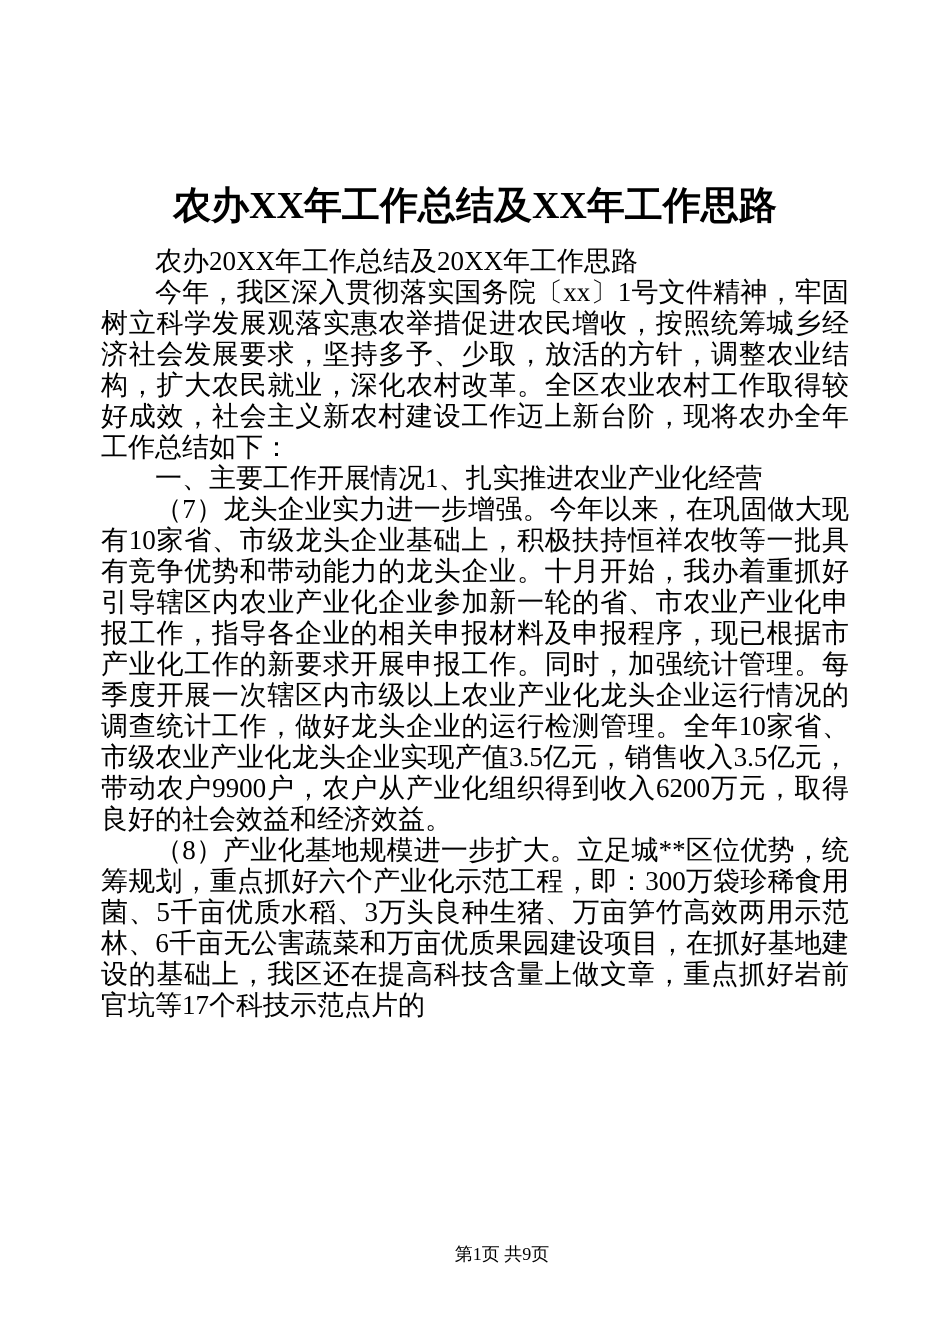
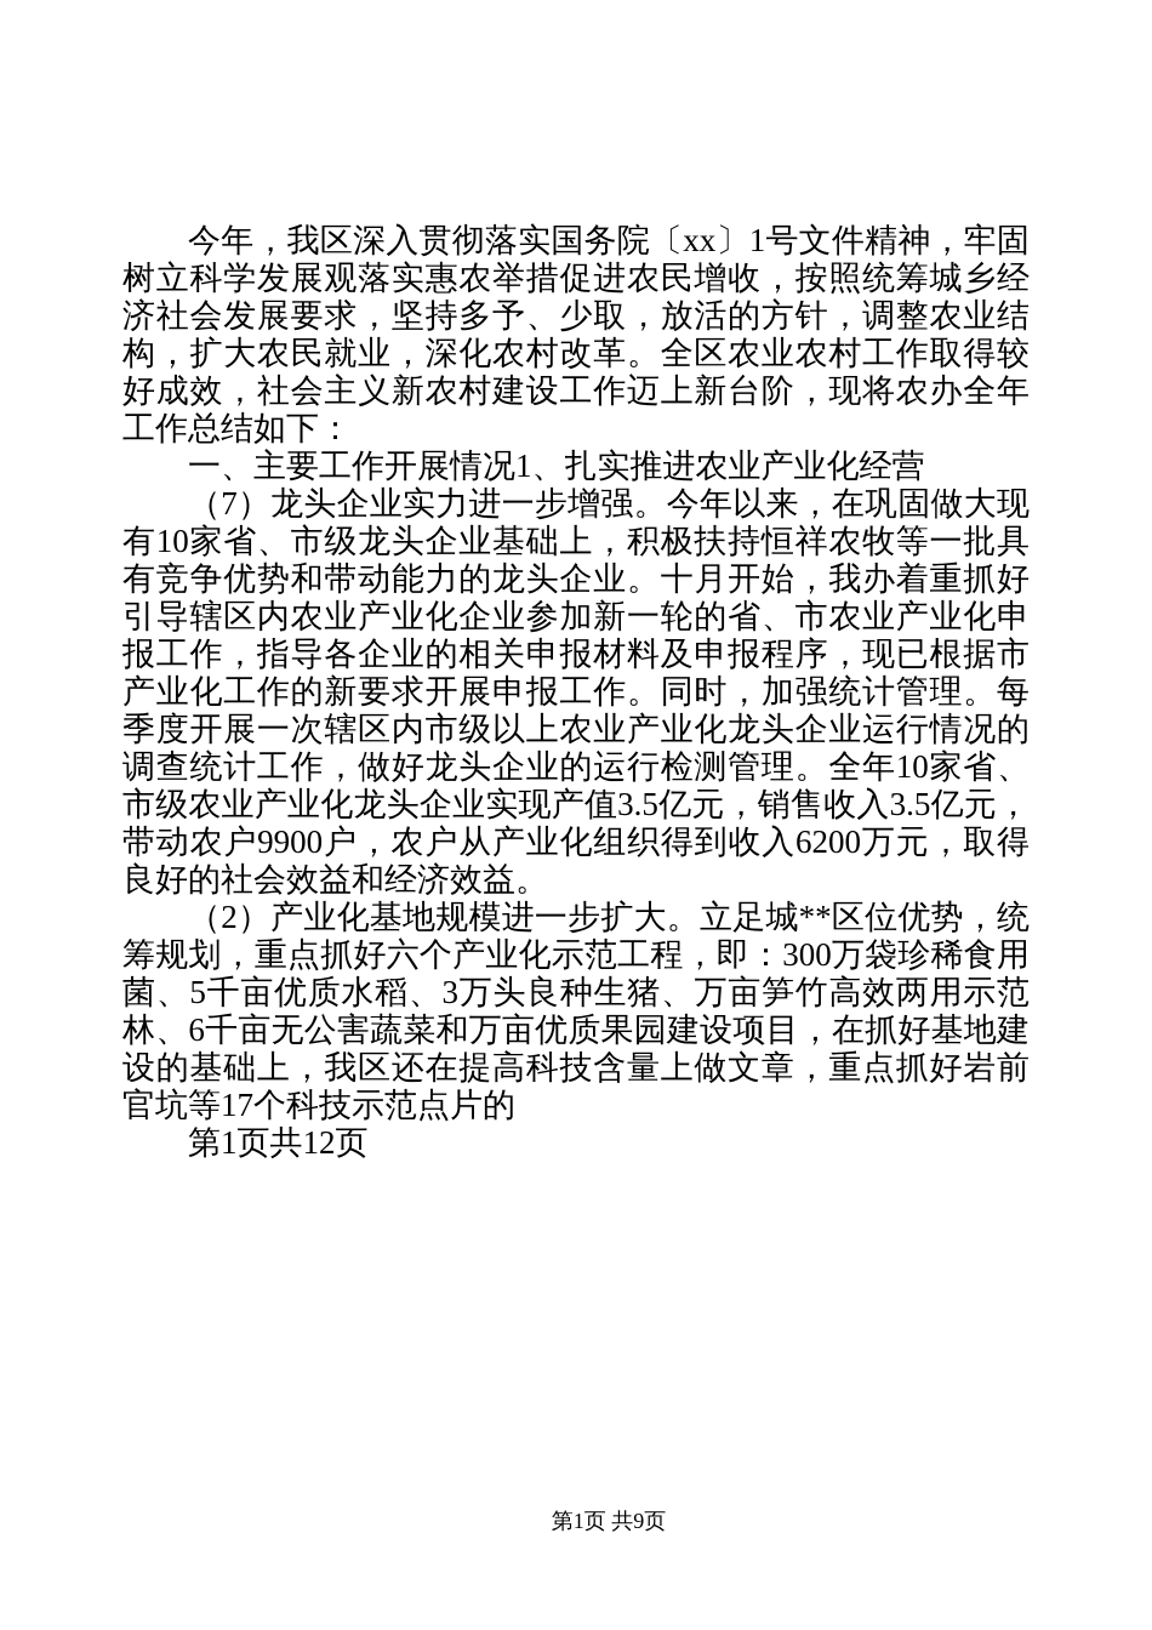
- 农办XX年工作总结及XX年工作思路
- 农办20XX年工作总结及20XX年工作思路
  今年，我区深入贯彻落实国务院〔xx〕1号文件精神，牢固树立科学发展观落实惠农举措促进农民增收，按照统筹城乡经济社会发展要求，坚持多予、少取，放活的方针，调整农业结构，扩大农民就业，深化农村改革。全区农业农村工作取得较好成效，社会主义新农村建设工作迈上新台阶，现将农办全年工作总结如下：
  一、主要工作开展情况1、扎实推进农业产业化经营
  （7）龙头企业实力进一步增强。今年以来，在巩固做大现有10家省、市级龙头企业基础上，积极扶持恒祥农牧等一批具有竞争优势和带动能力的龙头企业。十月开始，我办着重抓好引导辖区内农业产业化企业参加新一轮的省、市农业产业化申报工作，指导各企业的相关申报材料及申报程序，现已根据市产业化工作的新要求开展申报工作。同时，加强统计管理。每季度开展一次辖区内市级以上农业产业化龙头企业运行情况的调查统计工作，做好龙头企业的运行检测管理。全年10家省、市级农业产业化龙头企业实现产值3.5亿元，销售收入3.5亿元，带动农户9900户，农户从产业化组织得到收入6200万元，取得良好的社会效益和经济效益。
- （8）产业化基地规模进一步扩大。立足城**区位优势，统筹规划，重点抓好六个产业化示范工程，即：300万袋珍稀食用菌、5千亩优质水稻、3万头良种生猪、万亩笋竹高效两用示范林、6千亩无公害蔬菜和万亩优质果园建设项目，在抓好基地建设的基础上，我区还在提高科技含量上做文章，重点抓好岩前官坑等17个科技示范点片的
+ （2）产业化基地规模进一步扩大。立足城**区位优势，统筹规划，重点抓好六个产业化示范工程，即：300万袋珍稀食用菌、5千亩优质水稻、3万头良种生猪、万亩笋竹高效两用示范林、6千亩无公害蔬菜和万亩优质果园建设项目，在抓好基地建设的基础上，我区还在提高科技含量上做文章，重点抓好岩前官坑等17个科技示范点片的
+ 第1页共12页
  第1页 共9页
